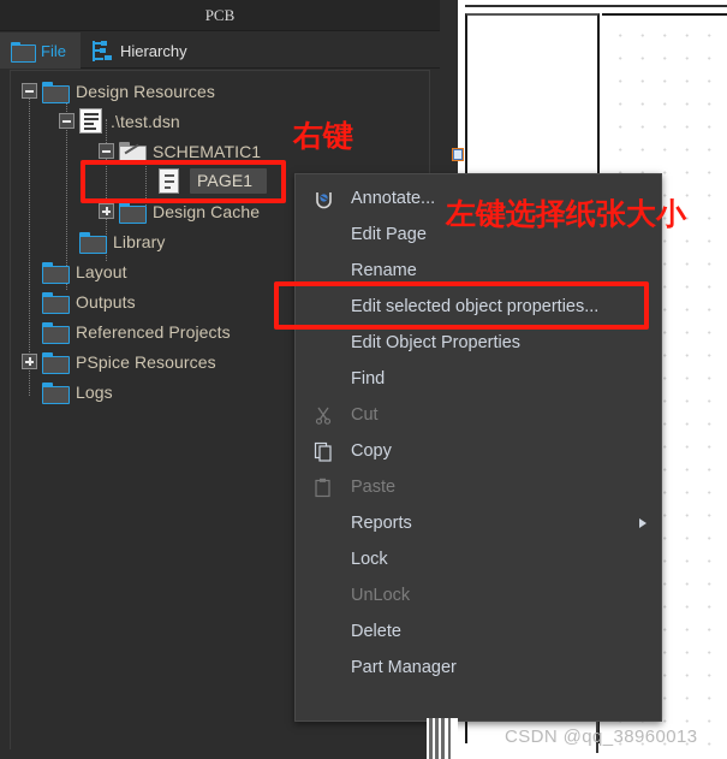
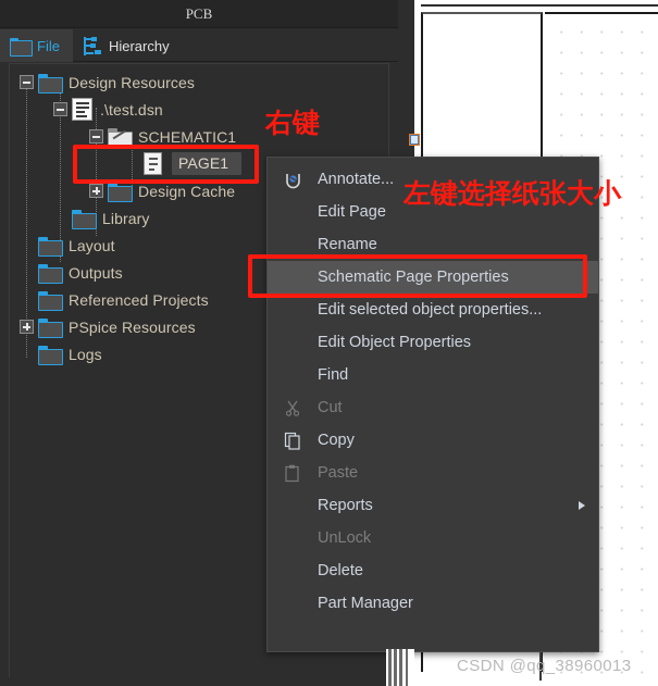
  PCB
  File
  Hierarchy
  Design Resources
  .\test.dsn
  SCHEMATIC1
  PAGE1
  Design Cache
  Library
  Layout
  Outputs
  Referenced Projects
  PSpice Resources
  Logs
  Annotate...
  Edit Page
  Rename
+ Schematic Page Properties
  Edit selected object properties...
  Edit Object Properties
  Find
  Cut
  Copy
  Paste
  Reports
- Lock
  UnLock
  Delete
  Part Manager
  右键
  左键选择纸张大小
  CSDN @qq_38960013
